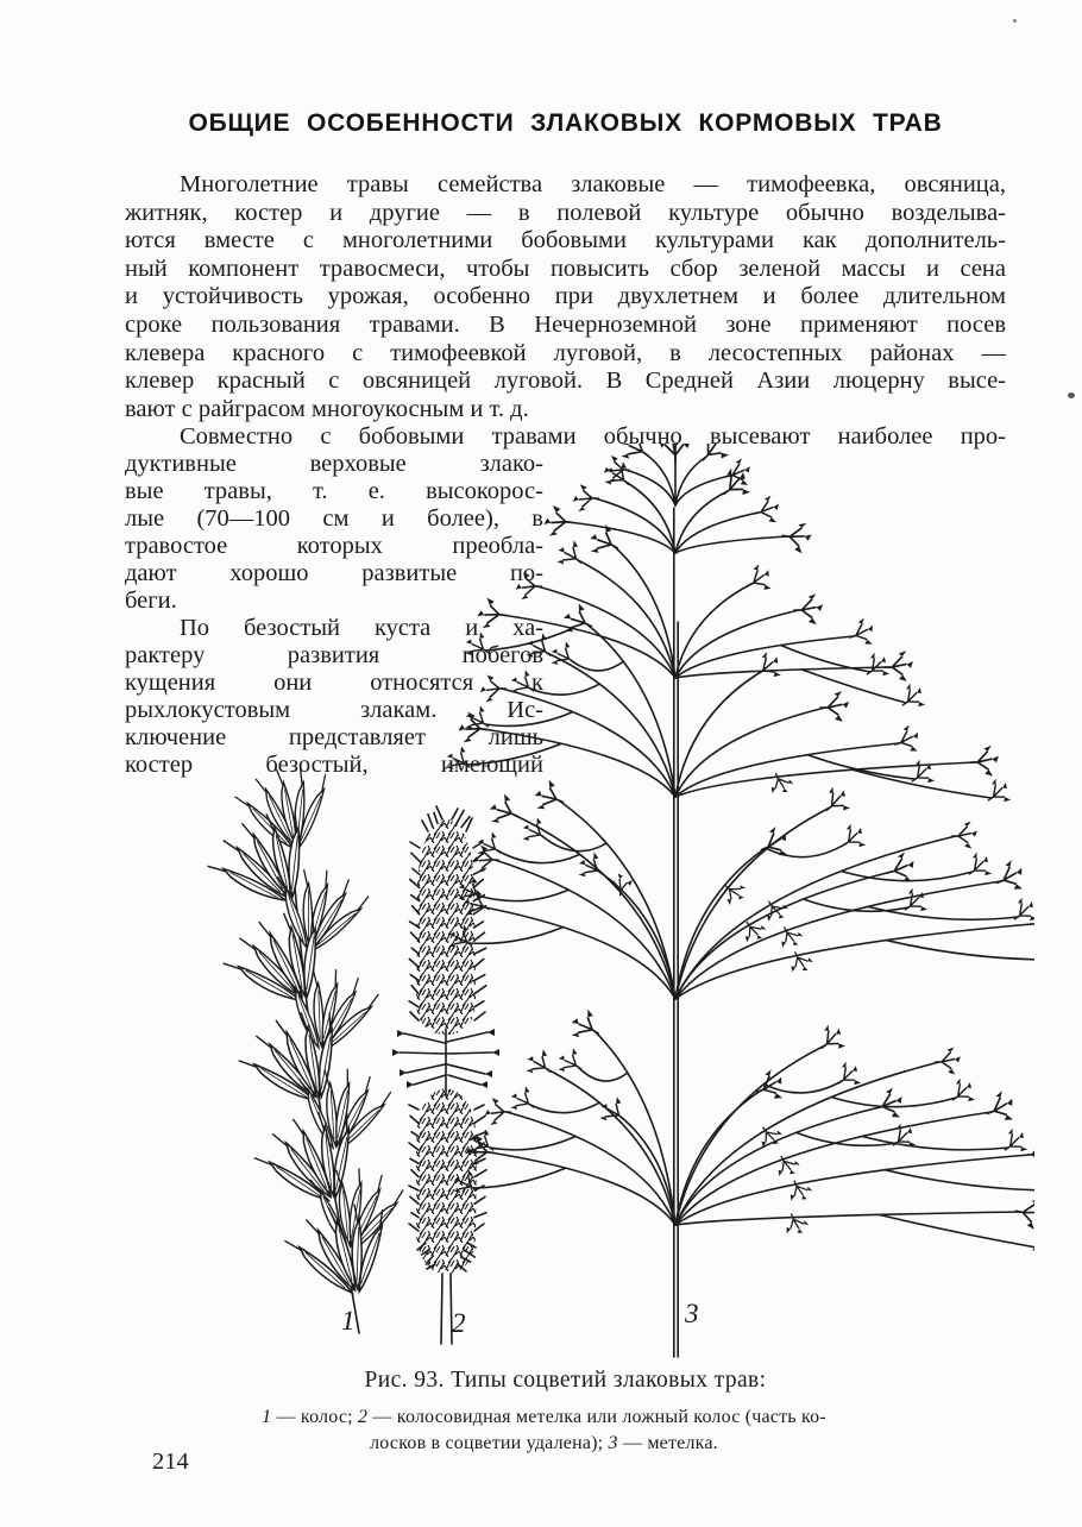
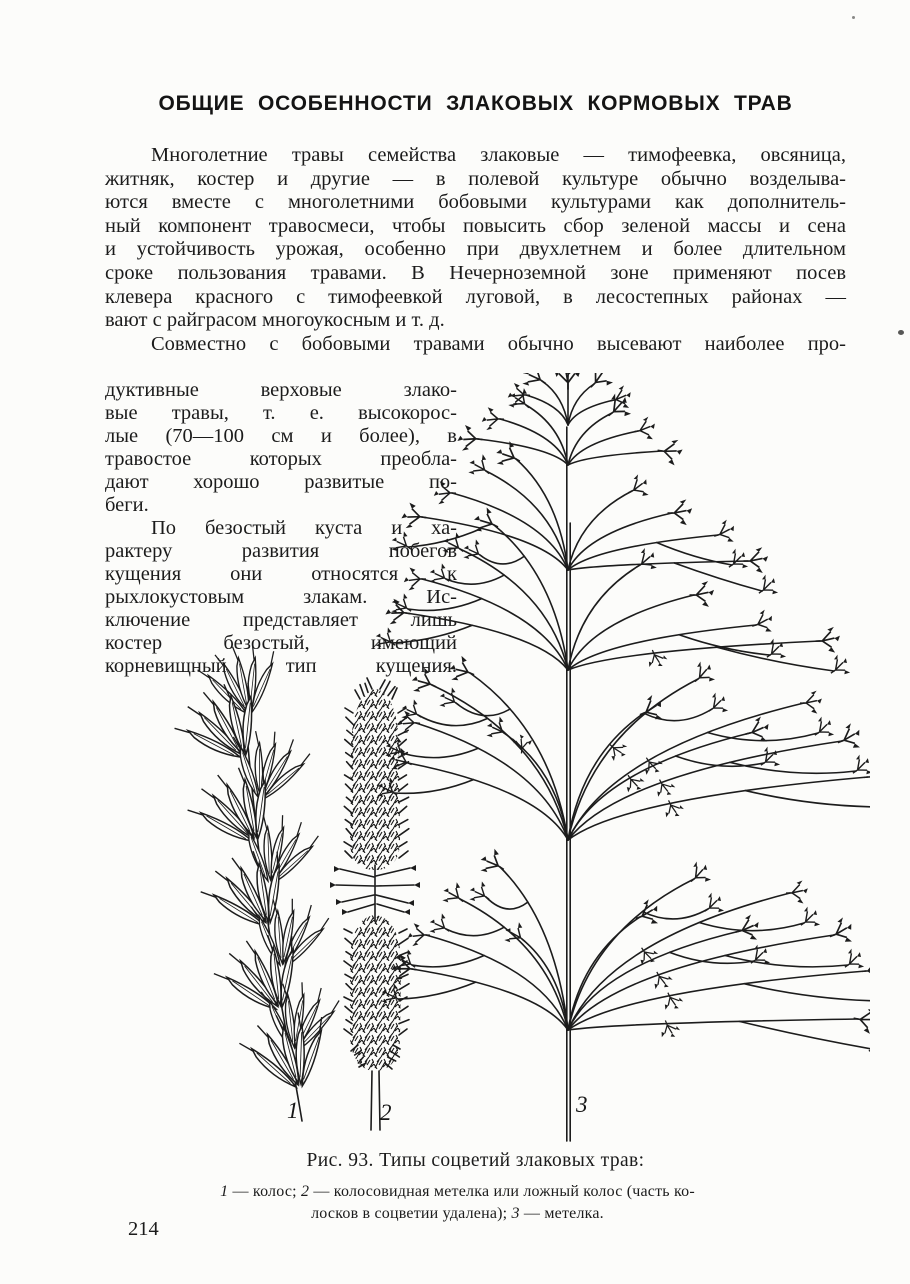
  ОБЩИЕ ОСОБЕННОСТИ ЗЛАКОВЫХ КОРМОВЫХ ТРАВ
  Многолетние травы семейства злаковые — тимофеевка, овсяница,
  житняк, костер и другие — в полевой культуре обычно возделыва-
  ются вместе с многолетними бобовыми культурами как дополнитель-
  ный компонент травосмеси, чтобы повысить сбор зеленой массы и сена
  и устойчивость урожая, особенно при двухлетнем и более длительном
  сроке пользования травами. В Нечерноземной зоне применяют посев
  клевера красного с тимофеевкой луговой, в лесостепных районах —
- клевер красный с овсяницей луговой. В Средней Азии люцерну высе-
  вают с райграсом многоукосным и т. д.
  Совместно с бобовыми травами обычно высевают наиболее про-
  дуктивные верховые злако-
  вые травы, т. е. высокорос-
  лые (70—100 см и более), в
  травостое которых преобла-
  дают хорошо развитые по-
  беги.
  По безостый куста и ха-
  рактеру развития побегов
  кущения они относятся к
  рыхлокустовым злакам. Ис-
  ключение представляет лишь
  костер безостый, имеющий
+ корневищный тип кущения.
  1
  2
  3
  Рис. 93. Типы соцветий злаковых трав:
  1 — колос; 2 — колосовидная метелка или ложный колос (часть ко-
  лосков в соцветии удалена); 3 — метелка.
  214
